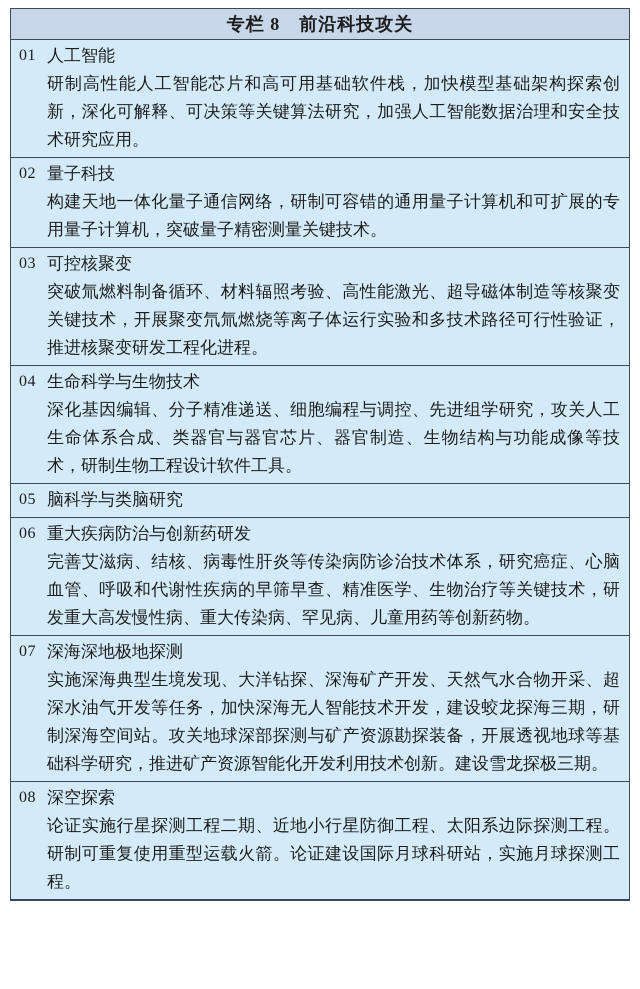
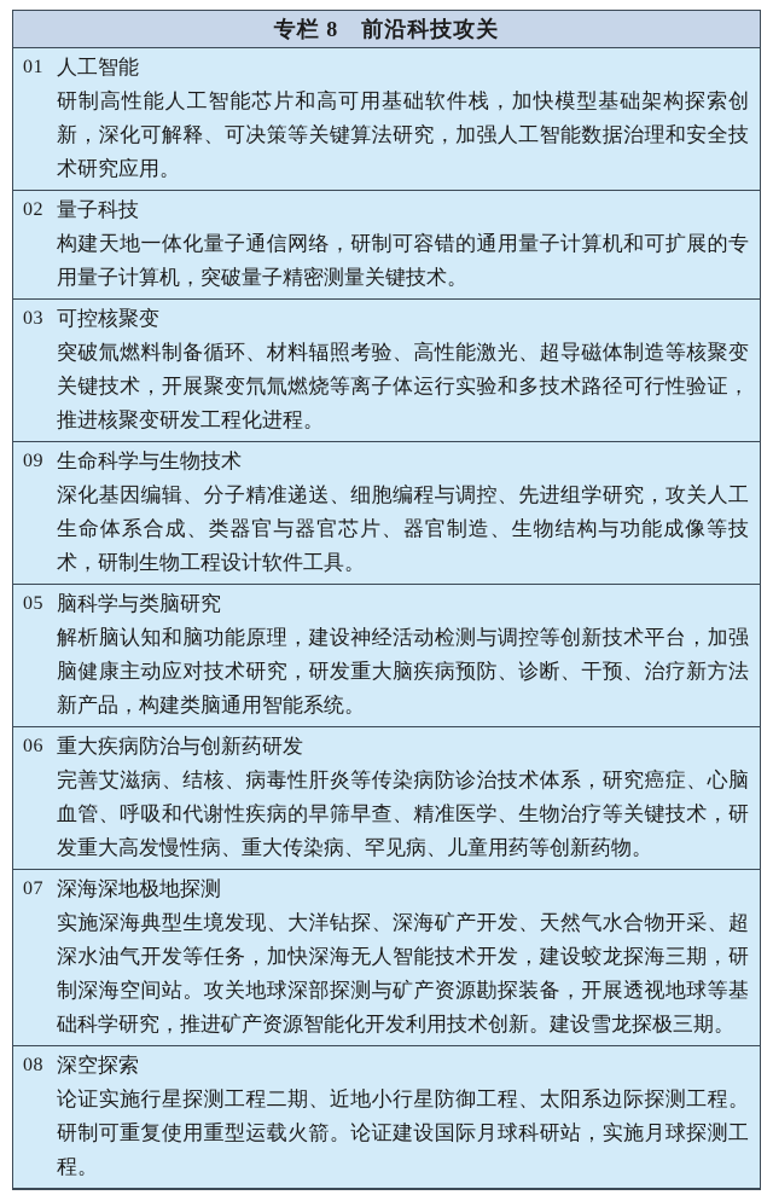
  专栏 8 前沿科技攻关
  01
  人工智能
  研制高性能人工智能芯片和高可用基础软件栈，加快模型基础架构探索创新，深化可解释、可决策等关键算法研究，加强人工智能数据治理和安全技术研究应用。
  02
  量子科技
  构建天地一体化量子通信网络，研制可容错的通用量子计算机和可扩展的专用量子计算机，突破量子精密测量关键技术。
  03
  可控核聚变
  突破氚燃料制备循环、材料辐照考验、高性能激光、超导磁体制造等核聚变关键技术，开展聚变氘氚燃烧等离子体运行实验和多技术路径可行性验证，推进核聚变研发工程化进程。
- 04
+ 09
  生命科学与生物技术
  深化基因编辑、分子精准递送、细胞编程与调控、先进组学研究，攻关人工生命体系合成、类器官与器官芯片、器官制造、生物结构与功能成像等技术，研制生物工程设计软件工具。
  05
  脑科学与类脑研究
+ 解析脑认知和脑功能原理，建设神经活动检测与调控等创新技术平台，加强脑健康主动应对技术研究，研发重大脑疾病预防、诊断、干预、治疗新方法新产品，构建类脑通用智能系统。
  06
  重大疾病防治与创新药研发
  完善艾滋病、结核、病毒性肝炎等传染病防诊治技术体系，研究癌症、心脑血管、呼吸和代谢性疾病的早筛早查、精准医学、生物治疗等关键技术，研发重大高发慢性病、重大传染病、罕见病、儿童用药等创新药物。
  07
  深海深地极地探测
  实施深海典型生境发现、大洋钻探、深海矿产开发、天然气水合物开采、超深水油气开发等任务，加快深海无人智能技术开发，建设蛟龙探海三期，研制深海空间站。攻关地球深部探测与矿产资源勘探装备，开展透视地球等基础科学研究，推进矿产资源智能化开发利用技术创新。建设雪龙探极三期。
  08
  深空探索
  论证实施行星探测工程二期、近地小行星防御工程、太阳系边际探测工程。研制可重复使用重型运载火箭。论证建设国际月球科研站，实施月球探测工程。
